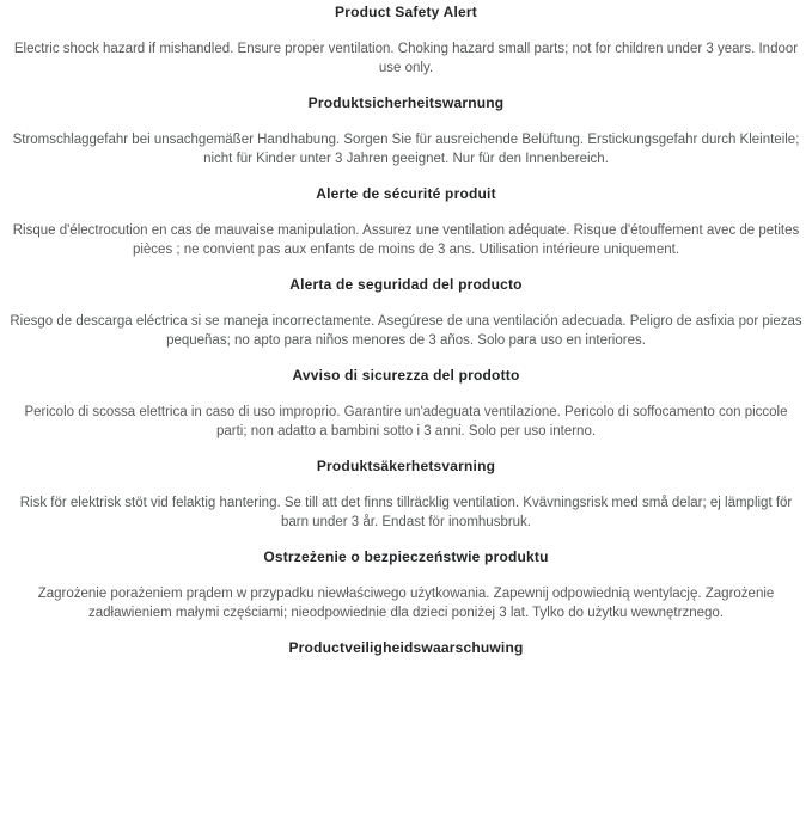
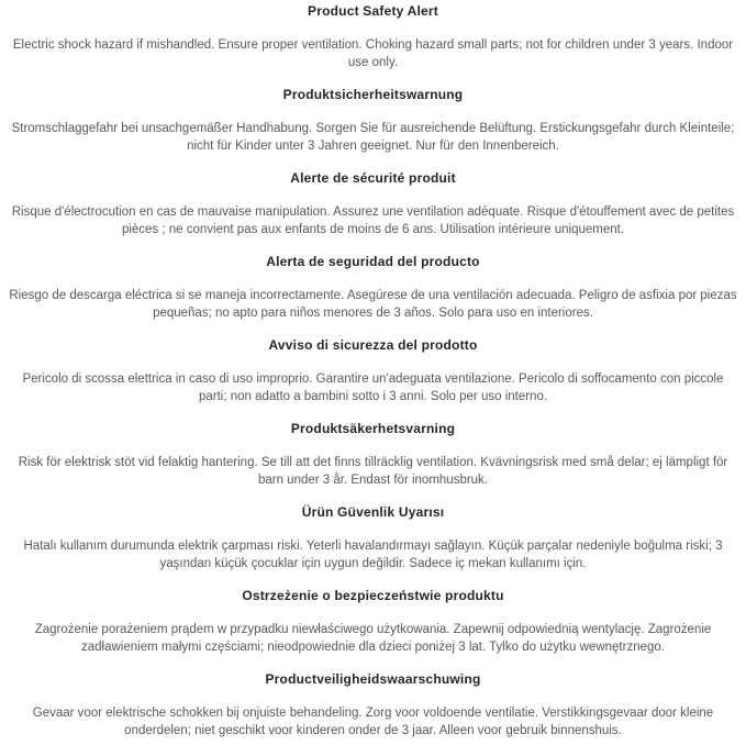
  Product Safety Alert
  Electric shock hazard if mishandled. Ensure proper ventilation. Choking hazard small parts; not for children under 3 years. Indoor use only.
  Produktsicherheitswarnung
  Stromschlaggefahr bei unsachgemäßer Handhabung. Sorgen Sie für ausreichende Belüftung. Erstickungsgefahr durch Kleinteile; nicht für Kinder unter 3 Jahren geeignet. Nur für den Innenbereich.
  Alerte de sécurité produit
- Risque d'électrocution en cas de mauvaise manipulation. Assurez une ventilation adéquate. Risque d'étouffement avec de petites pièces ; ne convient pas aux enfants de moins de 3 ans. Utilisation intérieure uniquement.
+ Risque d'électrocution en cas de mauvaise manipulation. Assurez une ventilation adéquate. Risque d'étouffement avec de petites pièces ; ne convient pas aux enfants de moins de 6 ans. Utilisation intérieure uniquement.
  Alerta de seguridad del producto
  Riesgo de descarga eléctrica si se maneja incorrectamente. Asegúrese de una ventilación adecuada. Peligro de asfixia por piezas pequeñas; no apto para niños menores de 3 años. Solo para uso en interiores.
  Avviso di sicurezza del prodotto
  Pericolo di scossa elettrica in caso di uso improprio. Garantire un'adeguata ventilazione. Pericolo di soffocamento con piccole parti; non adatto a bambini sotto i 3 anni. Solo per uso interno.
  Produktsäkerhetsvarning
  Risk för elektrisk stöt vid felaktig hantering. Se till att det finns tillräcklig ventilation. Kvävningsrisk med små delar; ej lämpligt för barn under 3 år. Endast för inomhusbruk.
+ Ürün Güvenlik Uyarısı
+ Hatalı kullanım durumunda elektrik çarpması riski. Yeterli havalandırmayı sağlayın. Küçük parçalar nedeniyle boğulma riski; 3 yaşından küçük çocuklar için uygun değildir. Sadece iç mekan kullanımı için.
  Ostrzeżenie o bezpieczeństwie produktu
  Zagrożenie porażeniem prądem w przypadku niewłaściwego użytkowania. Zapewnij odpowiednią wentylację. Zagrożenie zadławieniem małymi częściami; nieodpowiednie dla dzieci poniżej 3 lat. Tylko do użytku wewnętrznego.
  Productveiligheidswaarschuwing
+ Gevaar voor elektrische schokken bij onjuiste behandeling. Zorg voor voldoende ventilatie. Verstikkingsgevaar door kleine onderdelen; niet geschikt voor kinderen onder de 3 jaar. Alleen voor gebruik binnenshuis.
